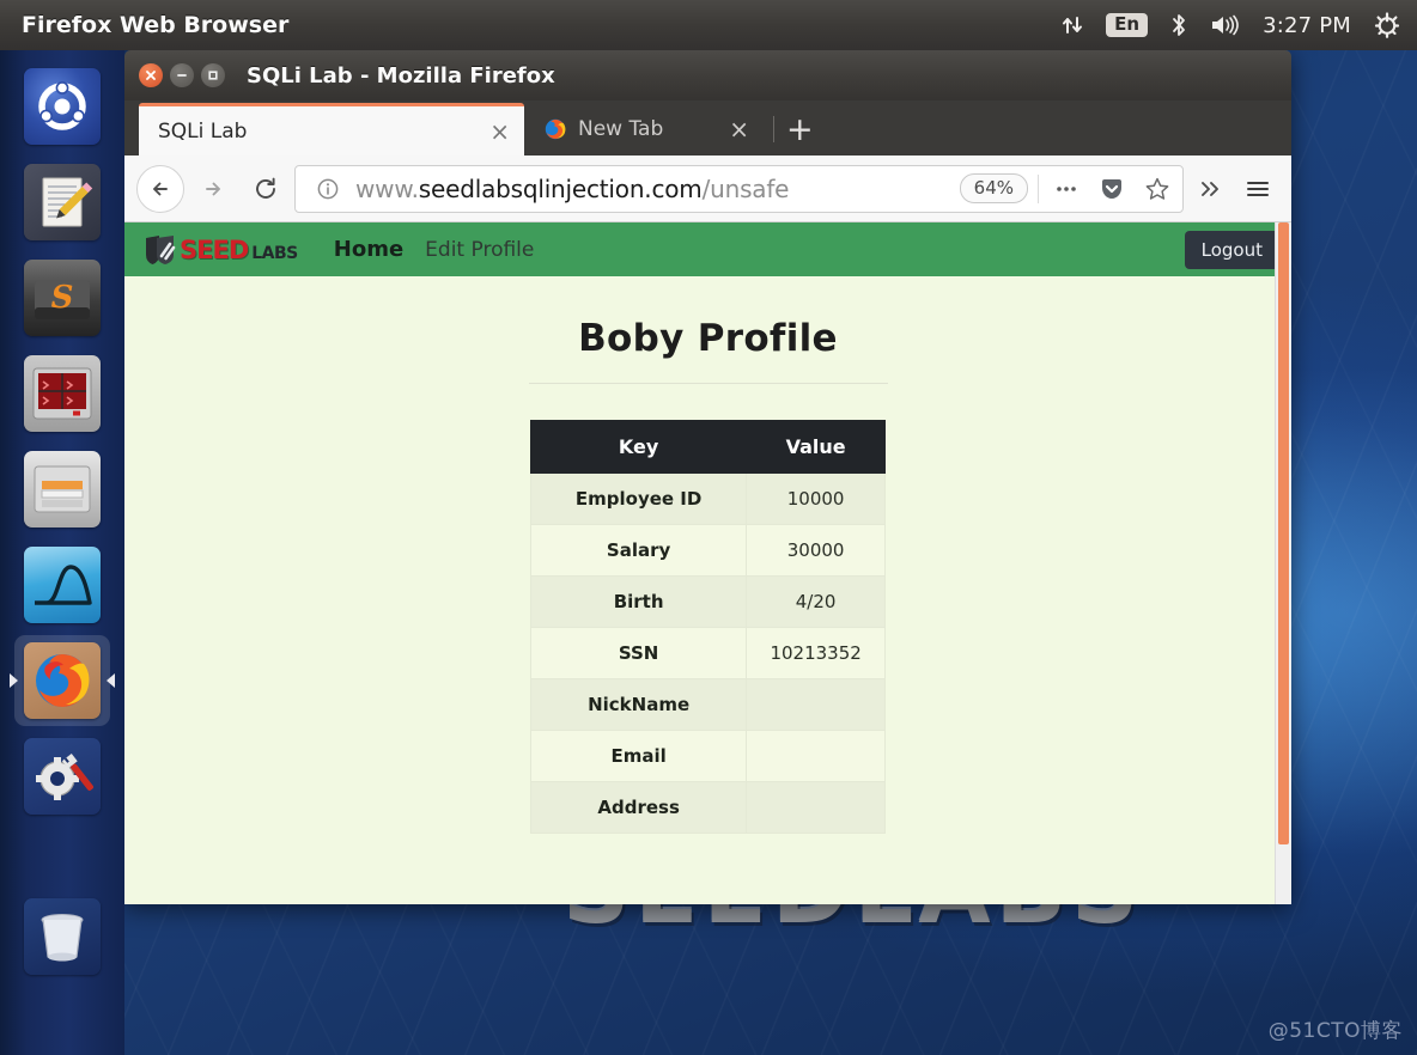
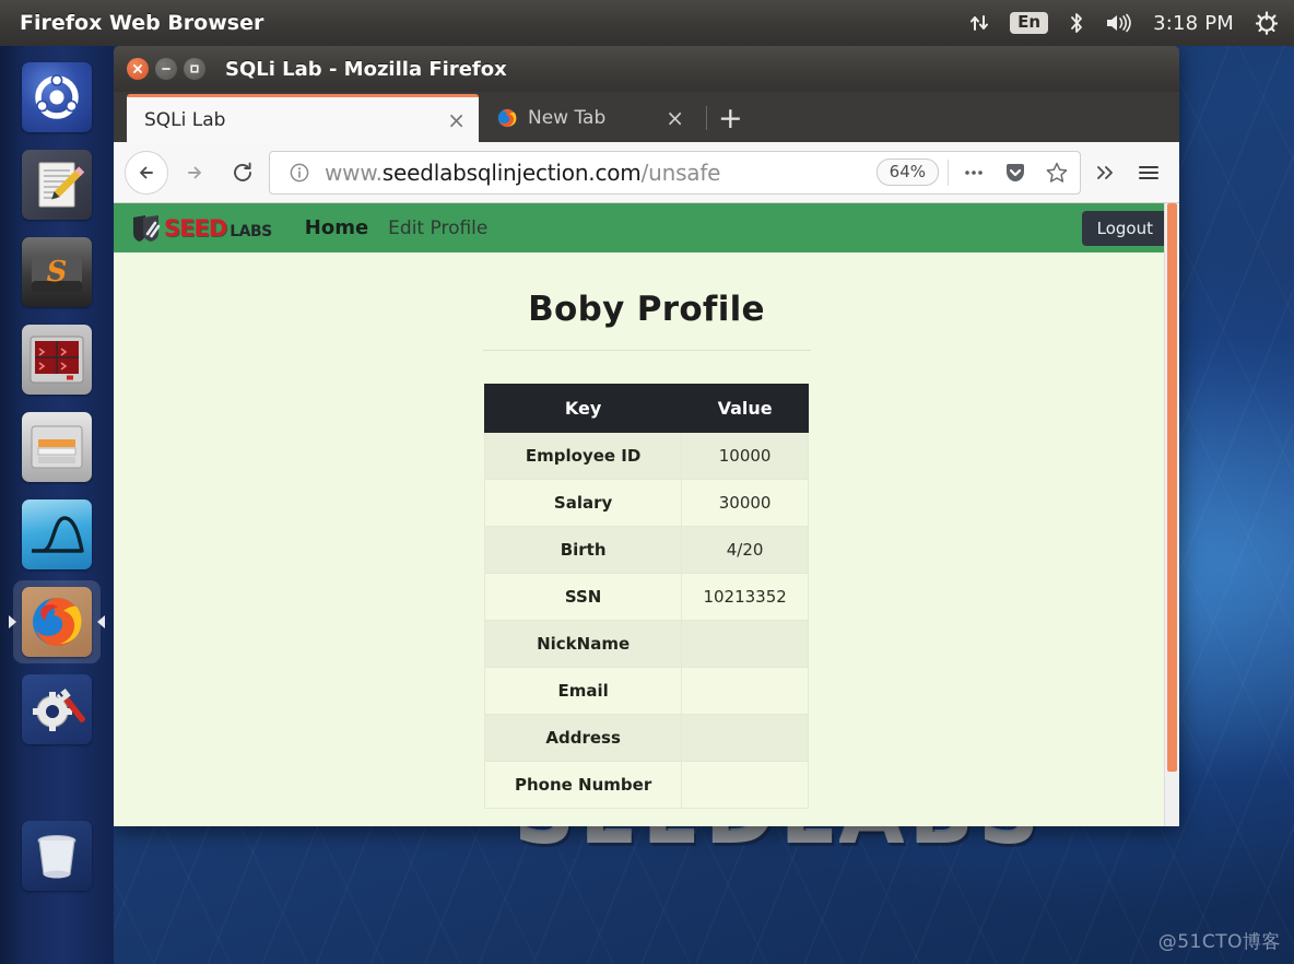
  @51CTO博客
  Firefox Web Browser
  En
- 3:27 PM
+ 3:18 PM
  S
  SQLi Lab - Mozilla Firefox
  SQLi Lab
  ×
  New Tab
  ×
  +
  www.seedlabsqlinjection.com/unsafe
  64%
  SEED
  LABS
  Home
  Edit Profile
  Logout
  Boby Profile
  Key	Value
  Employee ID	10000
  Salary	30000
  Birth	4/20
  SSN	10213352
  NickName
  Email
  Address
+ Phone Number
